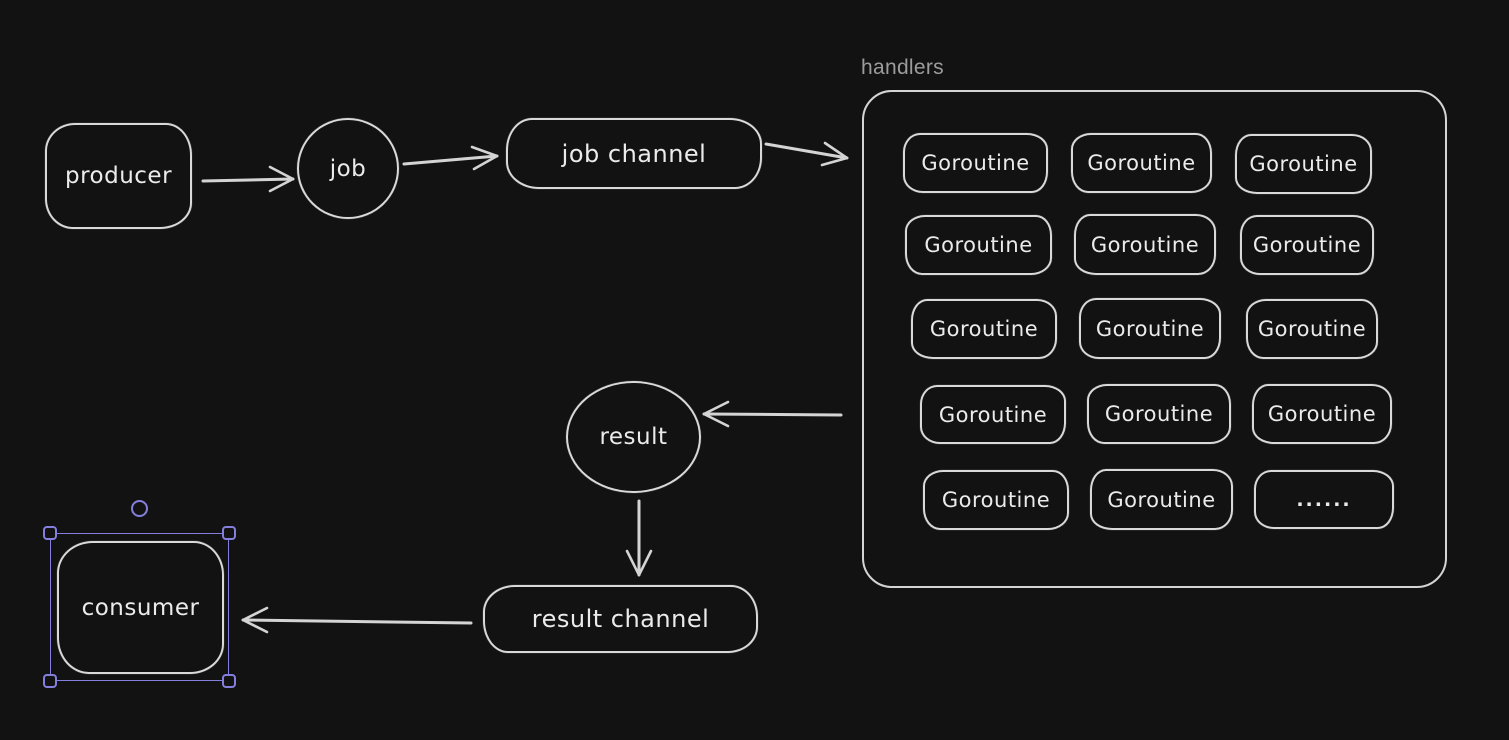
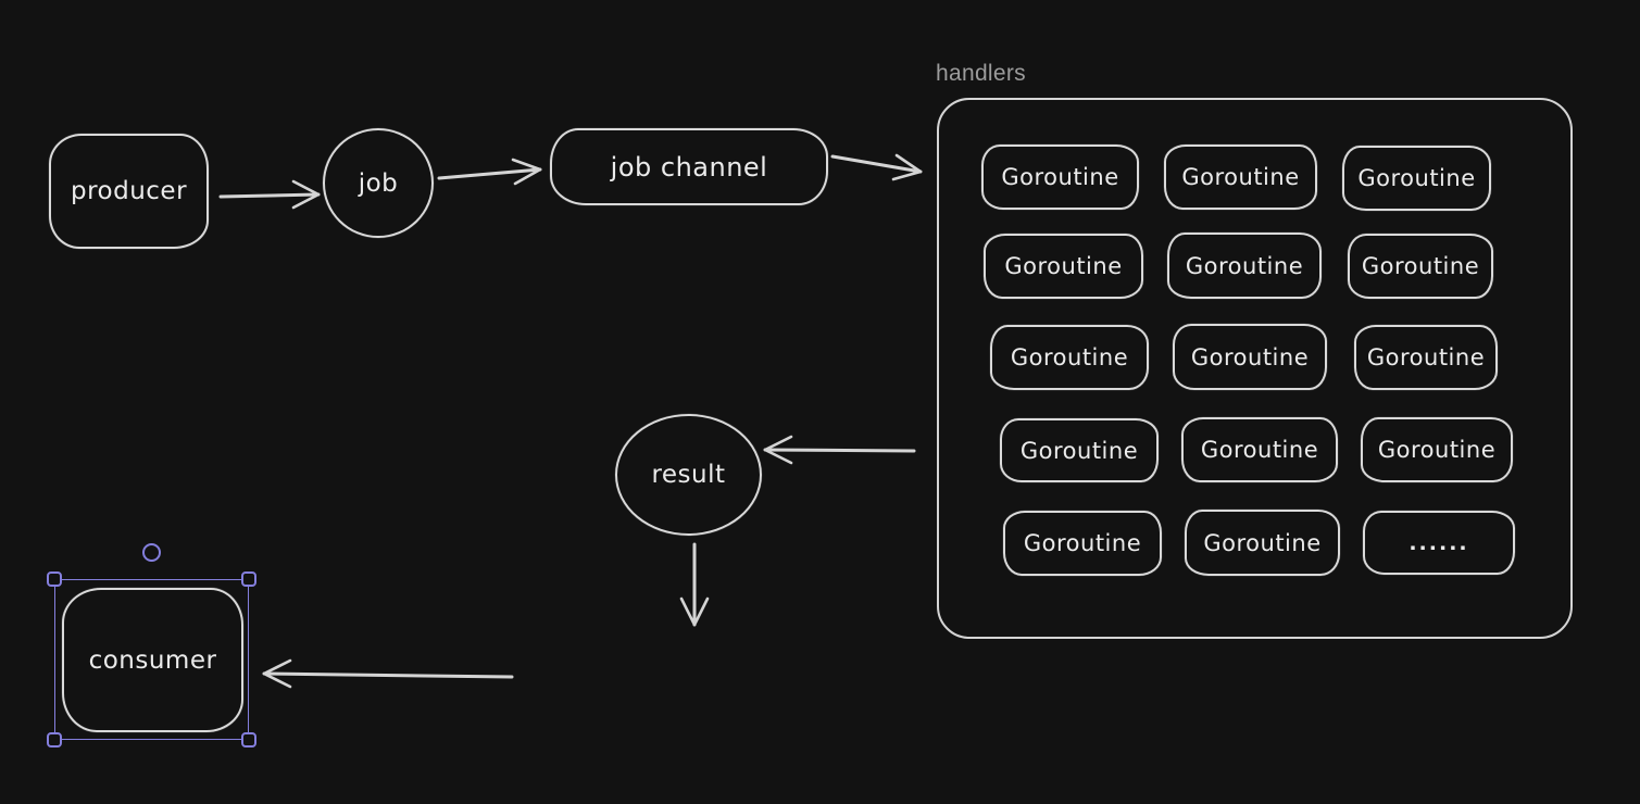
  producer
  job
  job channel
  handlers
  Goroutine
  Goroutine
  Goroutine
  Goroutine
  Goroutine
  Goroutine
  Goroutine
  Goroutine
  Goroutine
  Goroutine
  Goroutine
  Goroutine
  Goroutine
  Goroutine
  ......
  result
- result channel
  consumer
